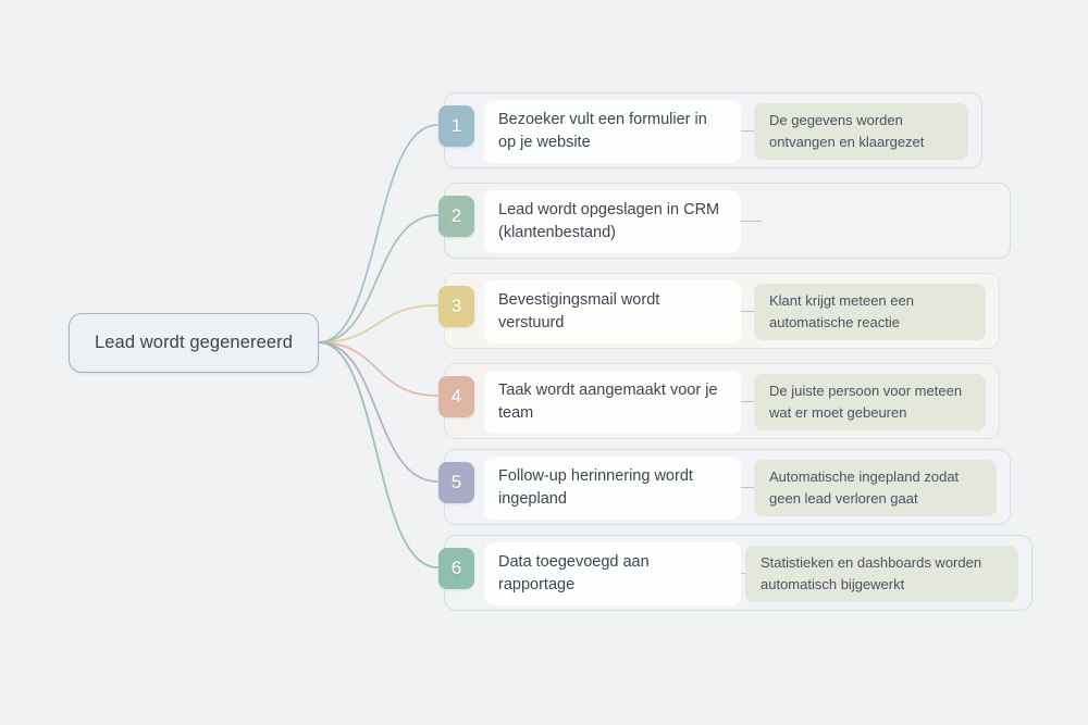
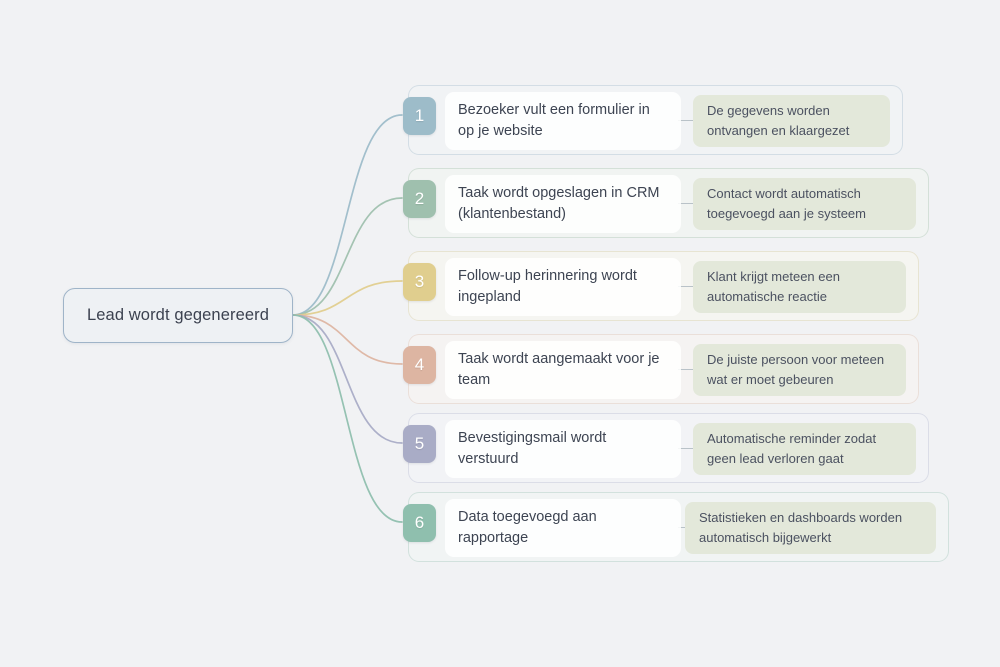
  Lead wordt gegenereerd
  Bezoeker vult een formulier in op je website
  De gegevens worden ontvangen en klaargezet
  1
- Lead wordt opgeslagen in CRM (klantenbestand)
+ Taak wordt opgeslagen in CRM (klantenbestand)
+ Contact wordt automatisch toegevoegd aan je systeem
  2
- Bevestigingsmail wordt verstuurd
+ Follow-up herinnering wordt ingepland
  Klant krijgt meteen een automatische reactie
  3
  Taak wordt aangemaakt voor je team
  De juiste persoon voor meteen wat er moet gebeuren
  4
- Follow-up herinnering wordt ingepland
+ Bevestigingsmail wordt verstuurd
- Automatische ingepland zodat geen lead verloren gaat
+ Automatische reminder zodat geen lead verloren gaat
  5
  Data toegevoegd aan rapportage
  Statistieken en dashboards worden automatisch bijgewerkt
  6
